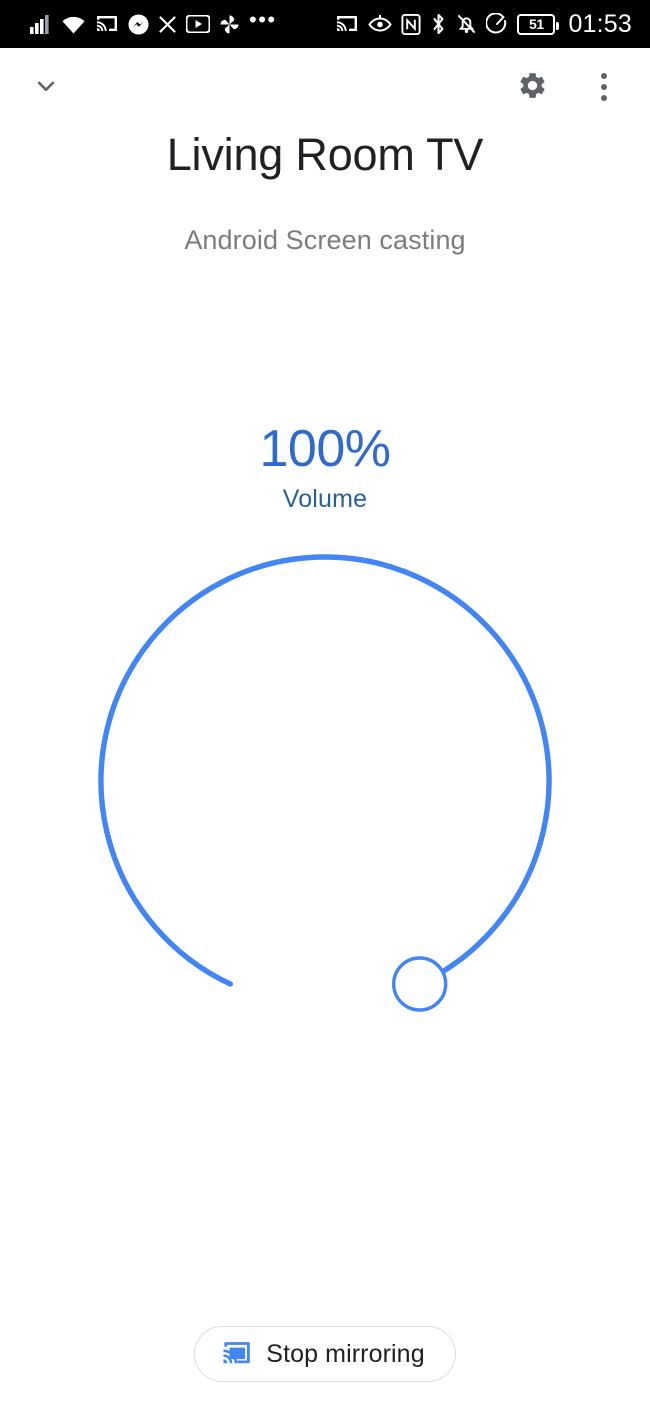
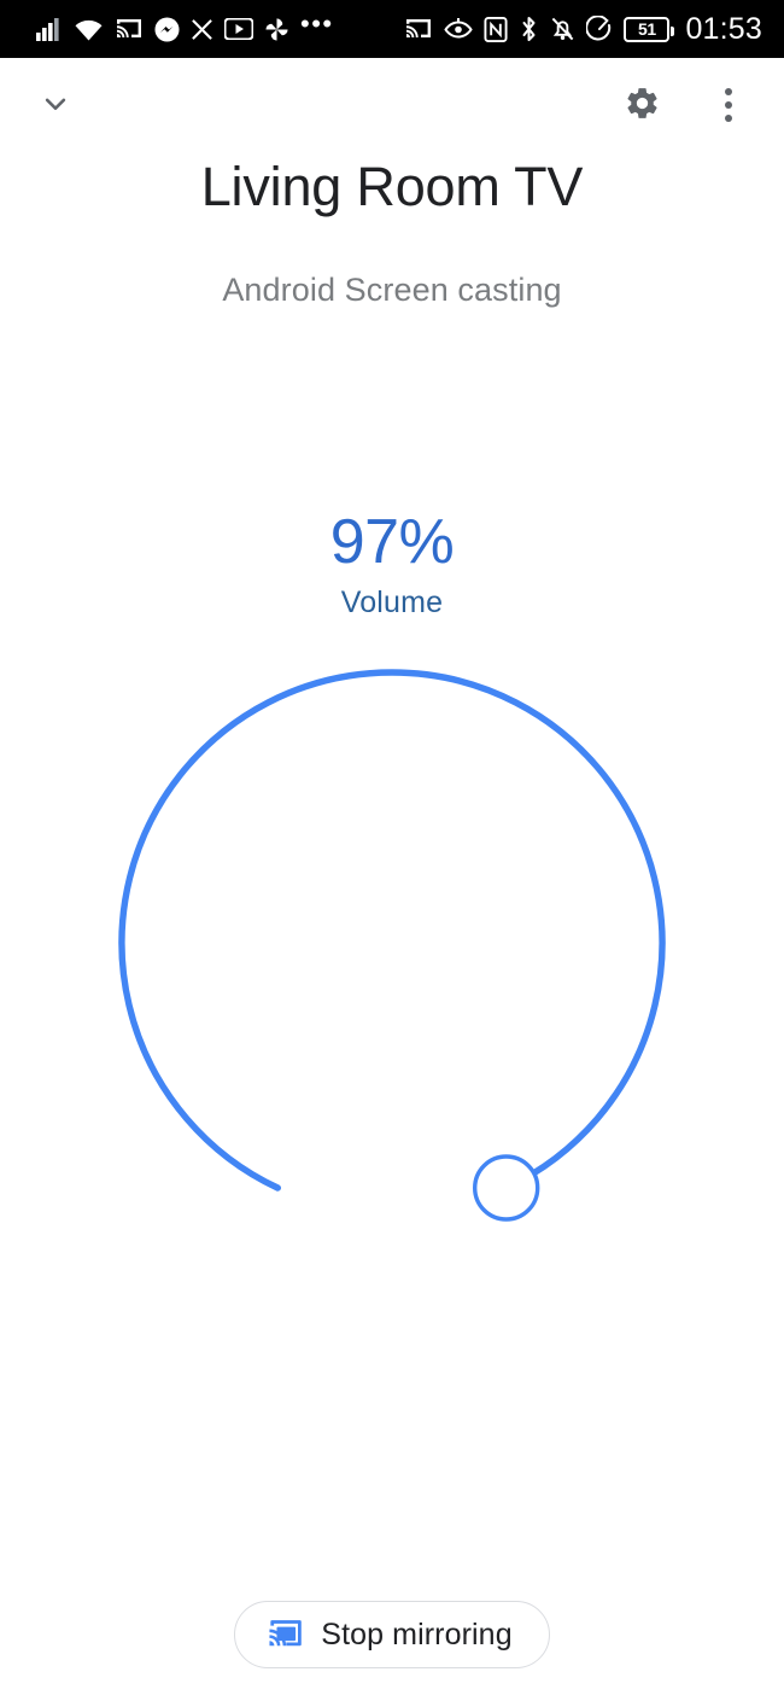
  •••
  51
  01:53
  Living Room TV
  Android Screen casting
- 100%
+ 97%
  Volume
  Stop mirroring
